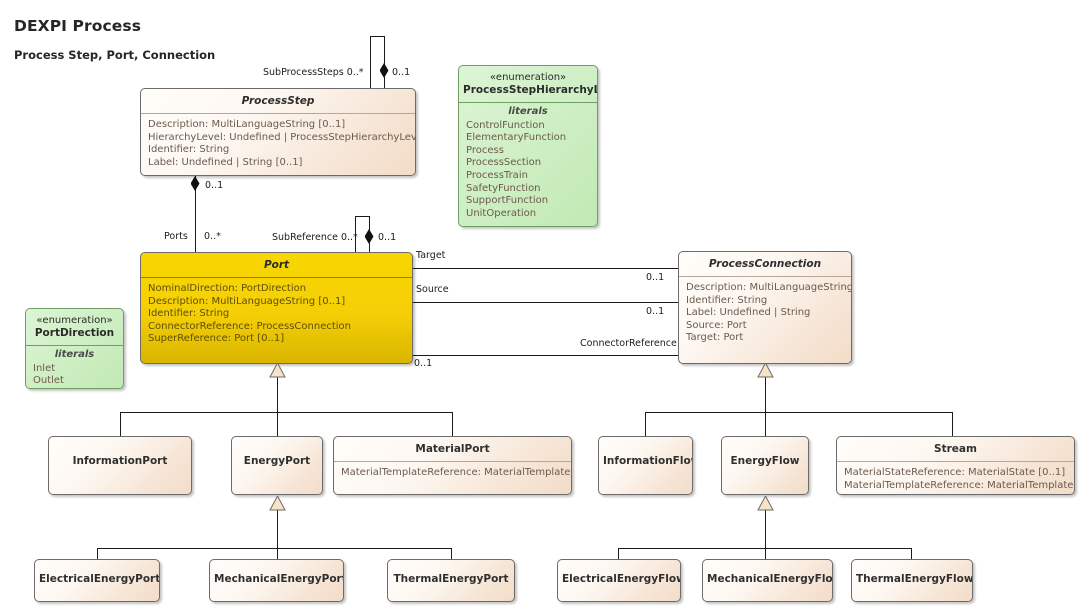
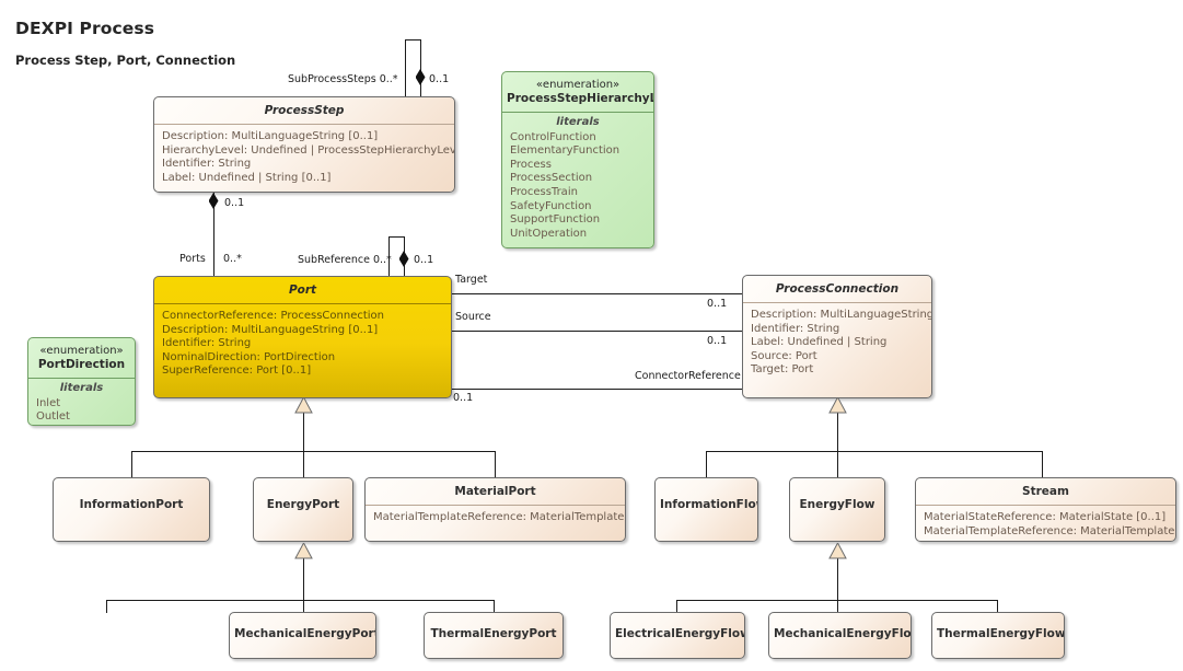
  DEXPI Process
  Process Step, Port, Connection
  SubProcessSteps 0..*
  0..1
  0..1
  Ports
  0..*
  SubReference 0..*
  0..1
  Target
  0..1
  Source
  0..1
  ConnectorReference
  0..1
  ProcessStep
  Description: MultiLanguageString [0..1]
  HierarchyLevel: Undefined | ProcessStepHierarchyLev
  Identifier: String
  Label: Undefined | String [0..1]
  «enumeration»
  ProcessStepHierarchyL
  literals
  ControlFunction
  ElementaryFunction
  Process
  ProcessSection
  ProcessTrain
  SafetyFunction
  SupportFunction
  UnitOperation
  Port
- NominalDirection: PortDirection
+ ConnectorReference: ProcessConnection
  Description: MultiLanguageString [0..1]
  Identifier: String
- ConnectorReference: ProcessConnection
+ NominalDirection: PortDirection
  SuperReference: Port [0..1]
  «enumeration»
  PortDirection
  literals
  Inlet
  Outlet
  ProcessConnection
  Description: MultiLanguageString
  Identifier: String
  Label: Undefined | String
  Source: Port
  Target: Port
  InformationPort
  EnergyPort
  MaterialPort
  MaterialTemplateReference: MaterialTemplate
  InformationFlo
  EnergyFlow
  Stream
  MaterialStateReference: MaterialState [0..1]
  MaterialTemplateReference: MaterialTemplate
- ElectricalEnergyPort
  MechanicalEnergyPor
  ThermalEnergyPort
  ElectricalEnergyFlo
  MechanicalEnergyFlo
  ThermalEnergyFlow
